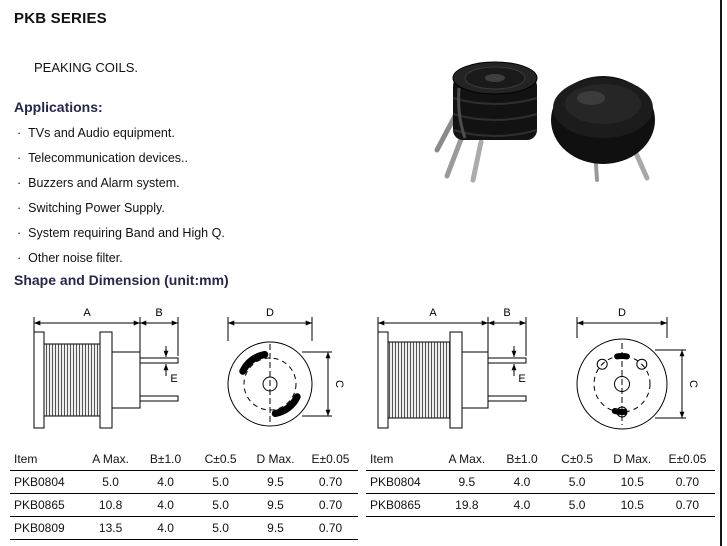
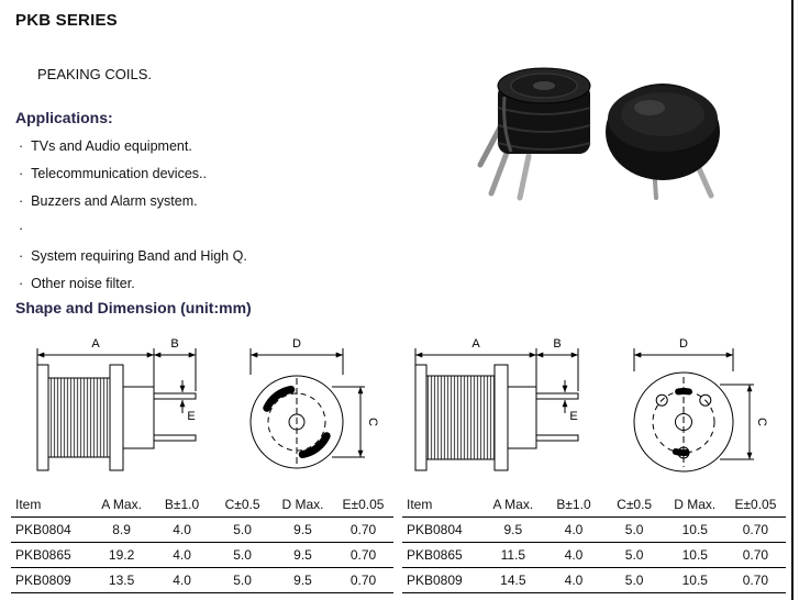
  PKB SERIES
  PEAKING COILS.
  Applications:
  ·
  TVs and Audio equipment.
  ·
  Telecommunication devices..
  ·
  Buzzers and Alarm system.
  ·
- Switching Power Supply.
  ·
  System requiring Band and High Q.
  ·
  Other noise filter.
  Shape and Dimension (unit:mm)
  A
  B
  E
  D
  A
  B
  E
  D
  Item	A Max.	B±1.0	C±0.5	D Max.	E±0.05
- PKB0804	5.0	4.0	5.0	9.5	0.70
+ PKB0804	8.9	4.0	5.0	9.5	0.70
- PKB0865	10.8	4.0	5.0	9.5	0.70
+ PKB0865	19.2	4.0	5.0	9.5	0.70
  PKB0809	13.5	4.0	5.0	9.5	0.70
  Item	A Max.	B±1.0	C±0.5	D Max.	E±0.05
  PKB0804	9.5	4.0	5.0	10.5	0.70
- PKB0865	19.8	4.0	5.0	10.5	0.70
+ PKB0865	11.5	4.0	5.0	10.5	0.70
+ PKB0809	14.5	4.0	5.0	10.5	0.70
